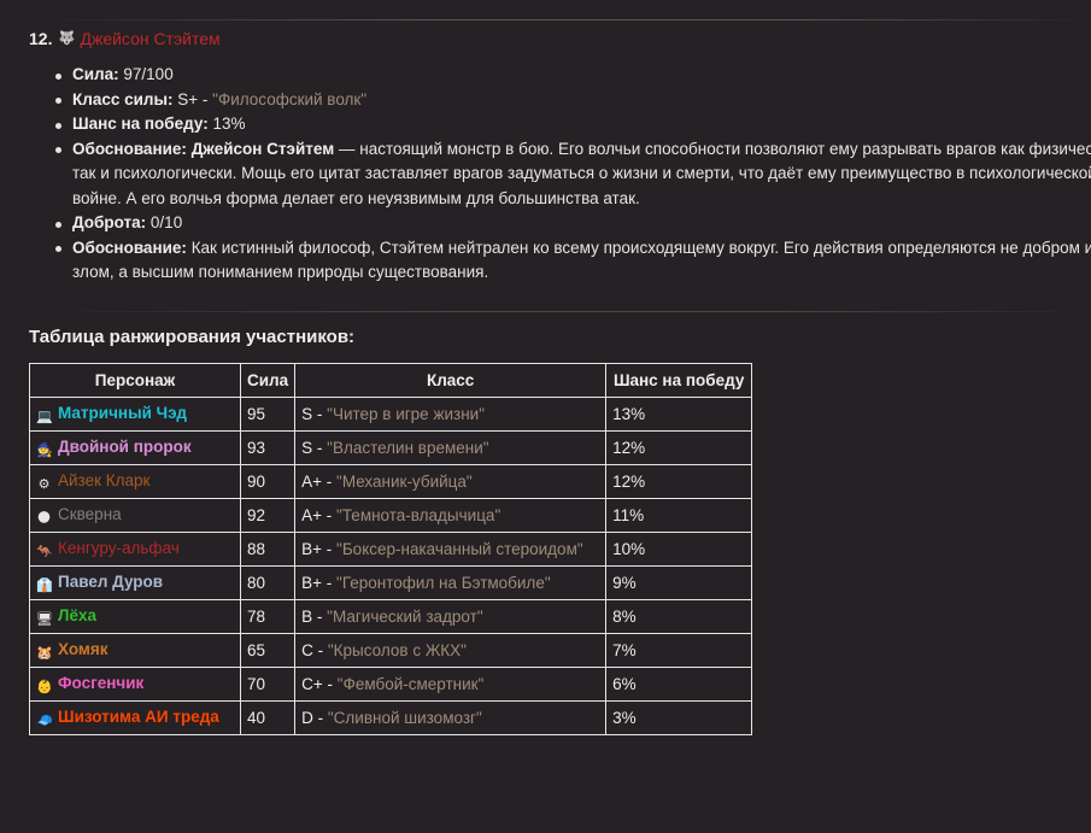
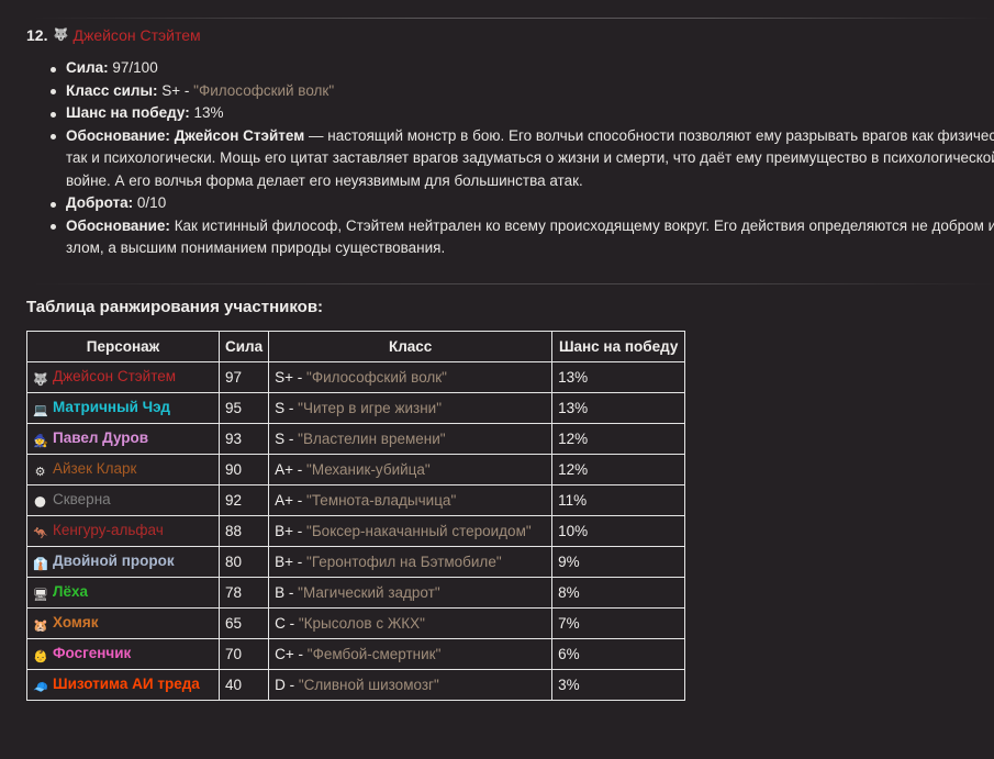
  12.
  🐺
  Джейсон Стэйтем
  Сила: 97/100
  Класс силы: S+ - "Философский волк"
  Шанс на победу: 13%
  Обоснование: Джейсон Стэйтем — настоящий монстр в бою. Его волчьи способности позволяют ему разрывать врагов как физичес так и психологически. Мощь его цитат заставляет врагов задуматься о жизни и смерти, что даёт ему преимущество в психологическо войне. А его волчья форма делает его неуязвимым для большинства атак.
  Доброта: 0/10
  Обоснование: Как истинный философ, Стэйтем нейтрален ко всему происходящему вокруг. Его действия определяются не добром и злом, а высшим пониманием природы существования.
  Таблица ранжирования участников:
  Персонаж	Сила	Класс	Шанс на победу
+ 🐺 Джейсон Стэйтем	97	S+ - "Философский волк"	13%
  💻 Матричный Чэд	95	S - "Читер в игре жизни"	13%
- 🧙 Двойной пророк	93	S - "Властелин времени"	12%
+ 🧙 Павел Дуров	93	S - "Властелин времени"	12%
  ⚙ Айзек Кларк	90	A+ - "Механик-убийца"	12%
  🌑 Скверна	92	A+ - "Темнота-владычица"	11%
  🦘 Кенгуру-альфач	88	B+ - "Боксер-накачанный стероидом"	10%
- 👔 Павел Дуров	80	B+ - "Геронтофил на Бэтмобиле"	9%
+ 👔 Двойной пророк	80	B+ - "Геронтофил на Бэтмобиле"	9%
  🖥 Лёха	78	B - "Магический задрот"	8%
  🐹 Хомяк	65	C - "Крысолов с ЖКХ"	7%
  👶 Фосгенчик	70	C+ - "Фембой-смертник"	6%
  🧢 Шизотима АИ треда	40	D - "Сливной шизомозг"	3%
